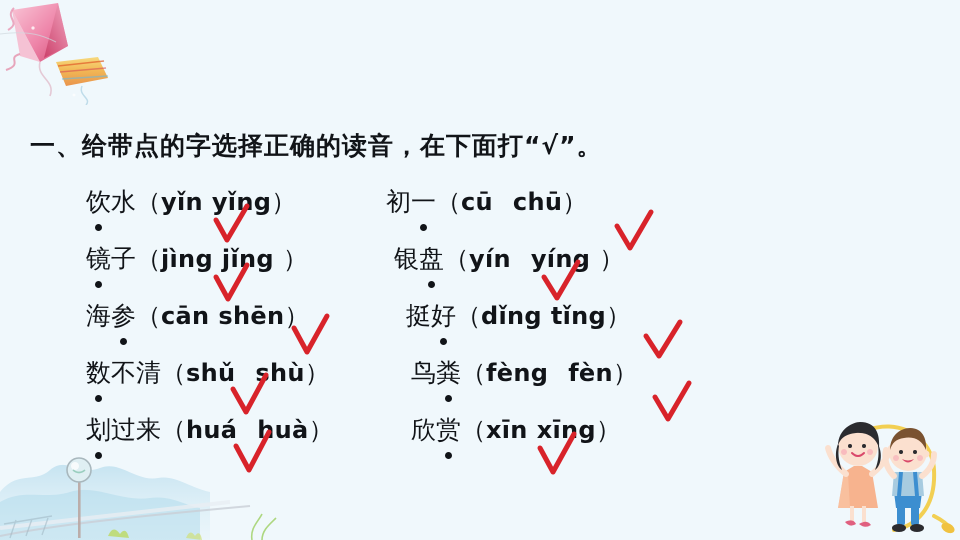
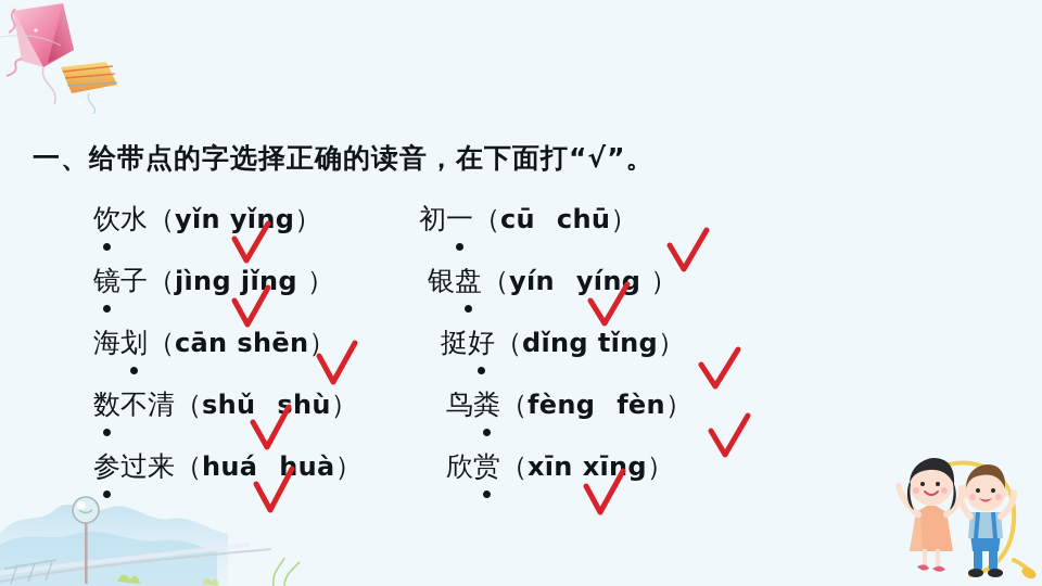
  一、给带点的字选择正确的读音，在下面打“√”。
  饮水（yǐn yǐng）
  初一（cū chū）
  镜子（jìng jǐng ）
  银盘（yín yíng ）
- 海参（cān shēn）
+ 海划（cān shēn）
  挺好（dǐng tǐng）
  数不清（shǔ shù）
  鸟粪（fèng fèn）
- 划过来（huá huà）
+ 参过来（huá huà）
  欣赏（xīn xīng）
